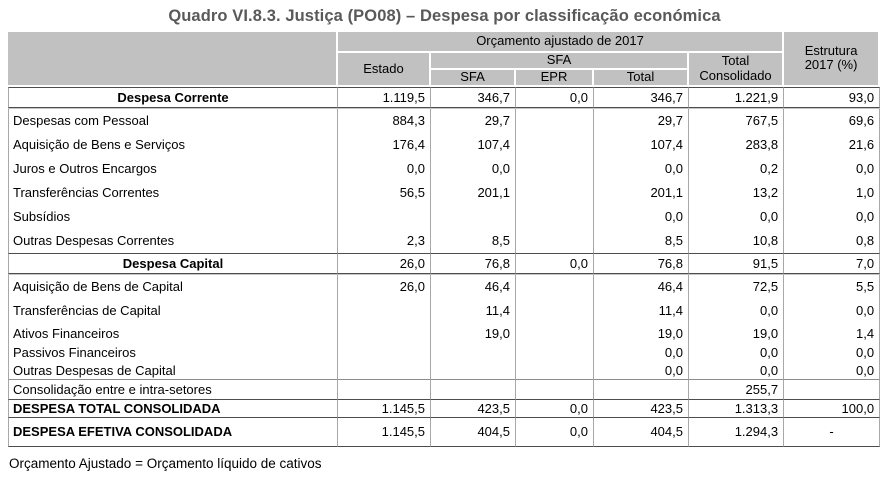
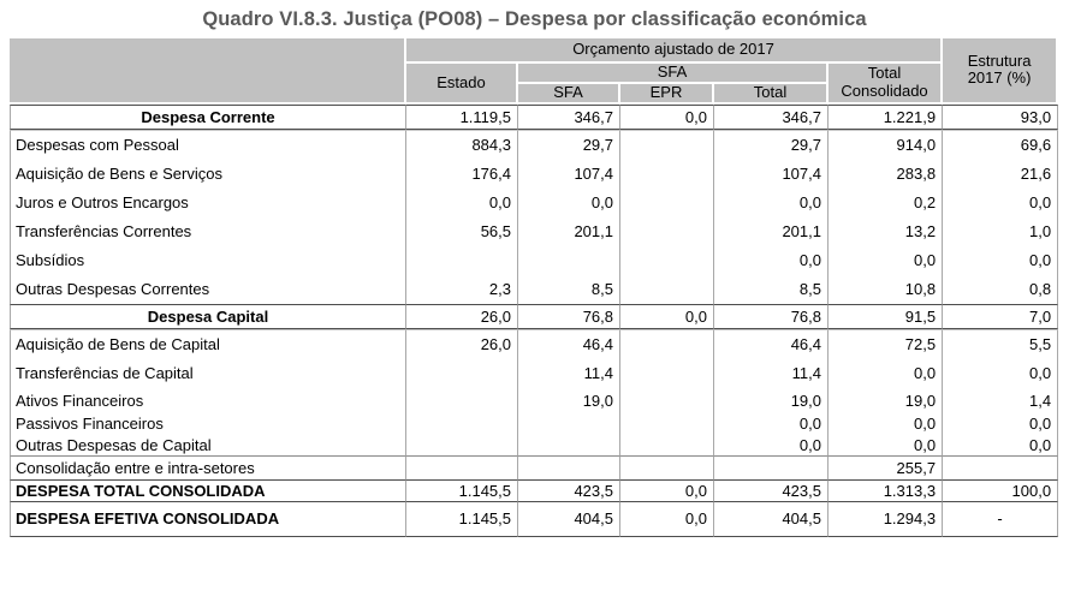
  Quadro VI.8.3. Justiça (PO08) – Despesa por classificação económica
  	Orçamento ajustado de 2017	Estrutura 2017 (%)
  Estado	SFA	Total Consolidado
  SFA	EPR	Total
  Despesa Corrente	1.119,5	346,7	0,0	346,7	1.221,9	93,0
- Despesas com Pessoal	884,3	29,7		29,7	767,5	69,6
+ Despesas com Pessoal	884,3	29,7		29,7	914,0	69,6
  Aquisição de Bens e Serviços	176,4	107,4		107,4	283,8	21,6
  Juros e Outros Encargos	0,0	0,0		0,0	0,2	0,0
  Transferências Correntes	56,5	201,1		201,1	13,2	1,0
  Subsídios				0,0	0,0	0,0
  Outras Despesas Correntes	2,3	8,5		8,5	10,8	0,8
  Despesa Capital	26,0	76,8	0,0	76,8	91,5	7,0
  Aquisição de Bens de Capital	26,0	46,4		46,4	72,5	5,5
  Transferências de Capital		11,4		11,4	0,0	0,0
  Ativos Financeiros		19,0		19,0	19,0	1,4
  Passivos Financeiros				0,0	0,0	0,0
  Outras Despesas de Capital				0,0	0,0	0,0
  Consolidação entre e intra-setores					255,7
  DESPESA TOTAL CONSOLIDADA	1.145,5	423,5	0,0	423,5	1.313,3	100,0
  DESPESA EFETIVA CONSOLIDADA	1.145,5	404,5	0,0	404,5	1.294,3	-
- Orçamento Ajustado = Orçamento líquido de cativos
